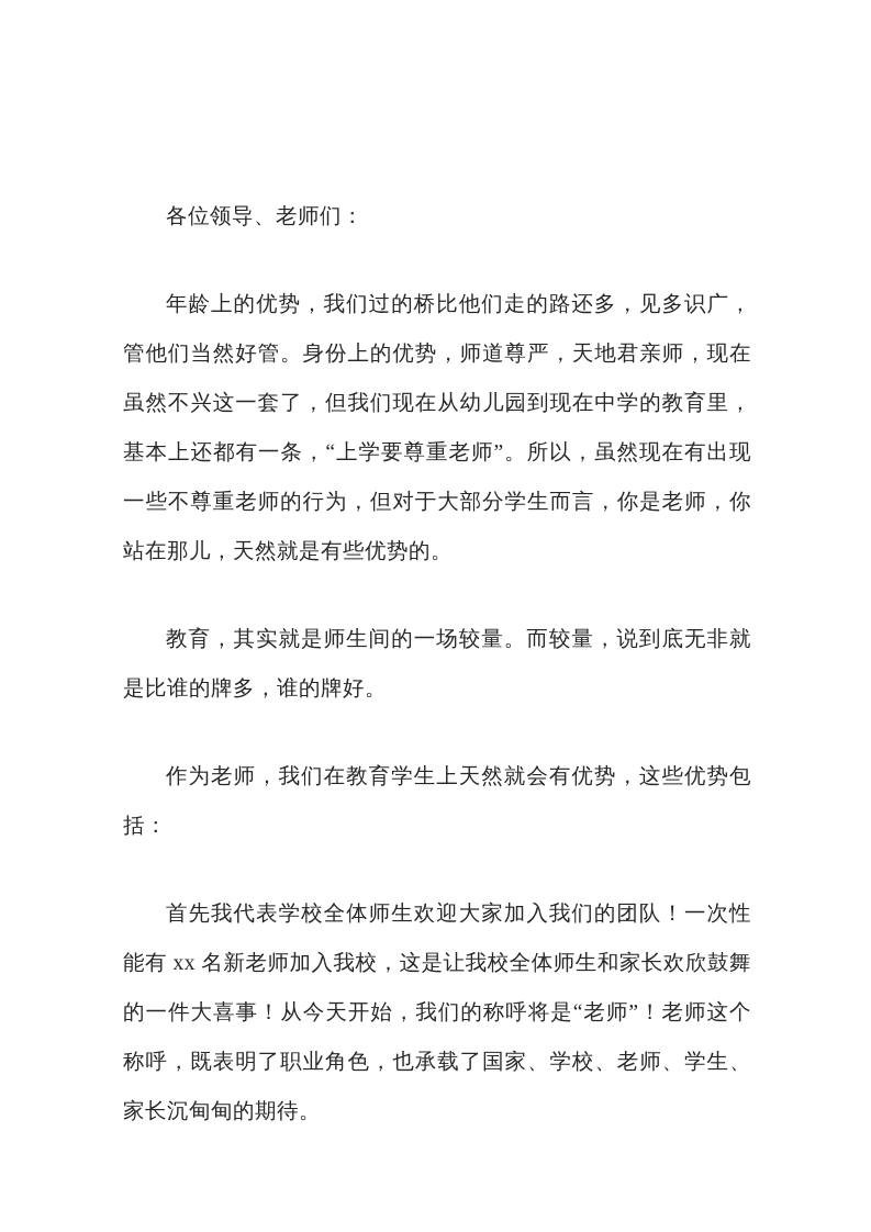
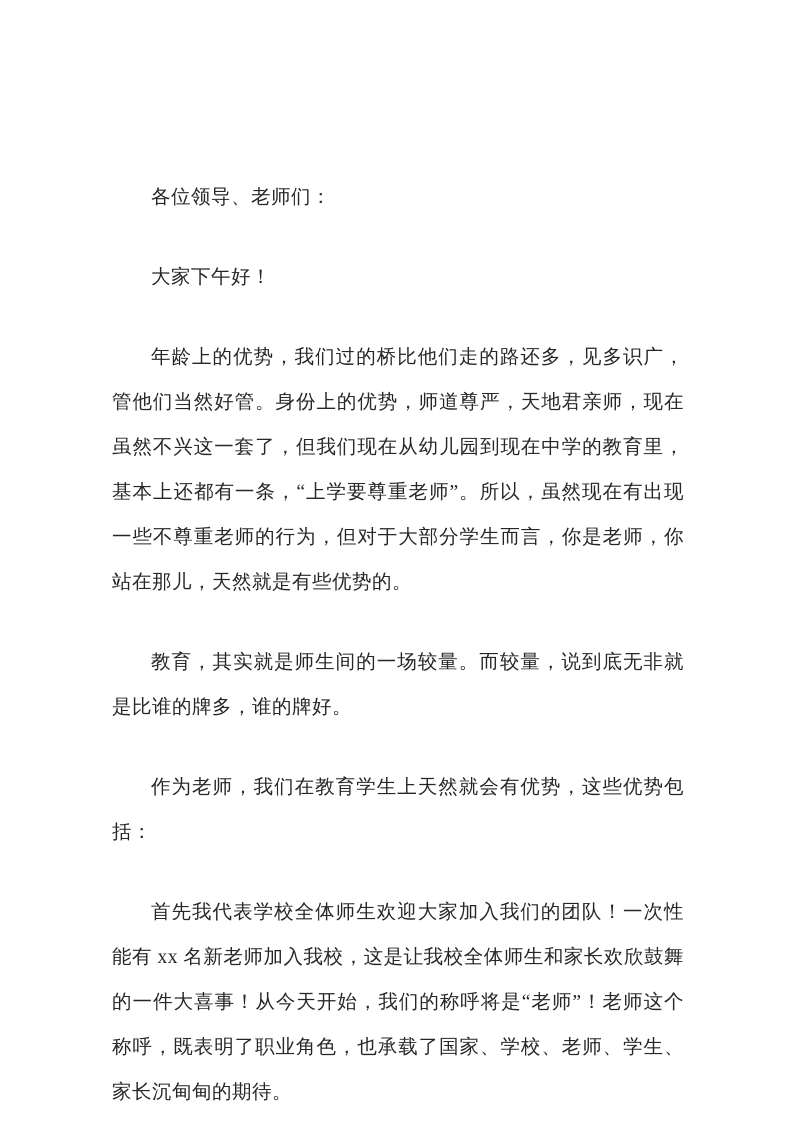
  各位领导、老师们：
+ 大家下午好！
  年龄上的优势，我们过的桥比他们走的路还多，见多识广，管他们当然好管。身份上的优势，师道尊严，天地君亲师，现在虽然不兴这一套了，但我们现在从幼儿园到现在中学的教育里，基本上还都有一条，“上学要尊重老师”。所以，虽然现在有出现一些不尊重老师的行为，但对于大部分学生而言，你是老师，你站在那儿，天然就是有些优势的。
  教育，其实就是师生间的一场较量。而较量，说到底无非就是比谁的牌多，谁的牌好。
  作为老师，我们在教育学生上天然就会有优势，这些优势包括：
  首先我代表学校全体师生欢迎大家加入我们的团队！一次性能有 xx 名新老师加入我校，这是让我校全体师生和家长欢欣鼓舞的一件大喜事！从今天开始，我们的称呼将是“老师”！老师这个称呼，既表明了职业角色，也承载了国家、学校、老师、学生、家长沉甸甸的期待。
